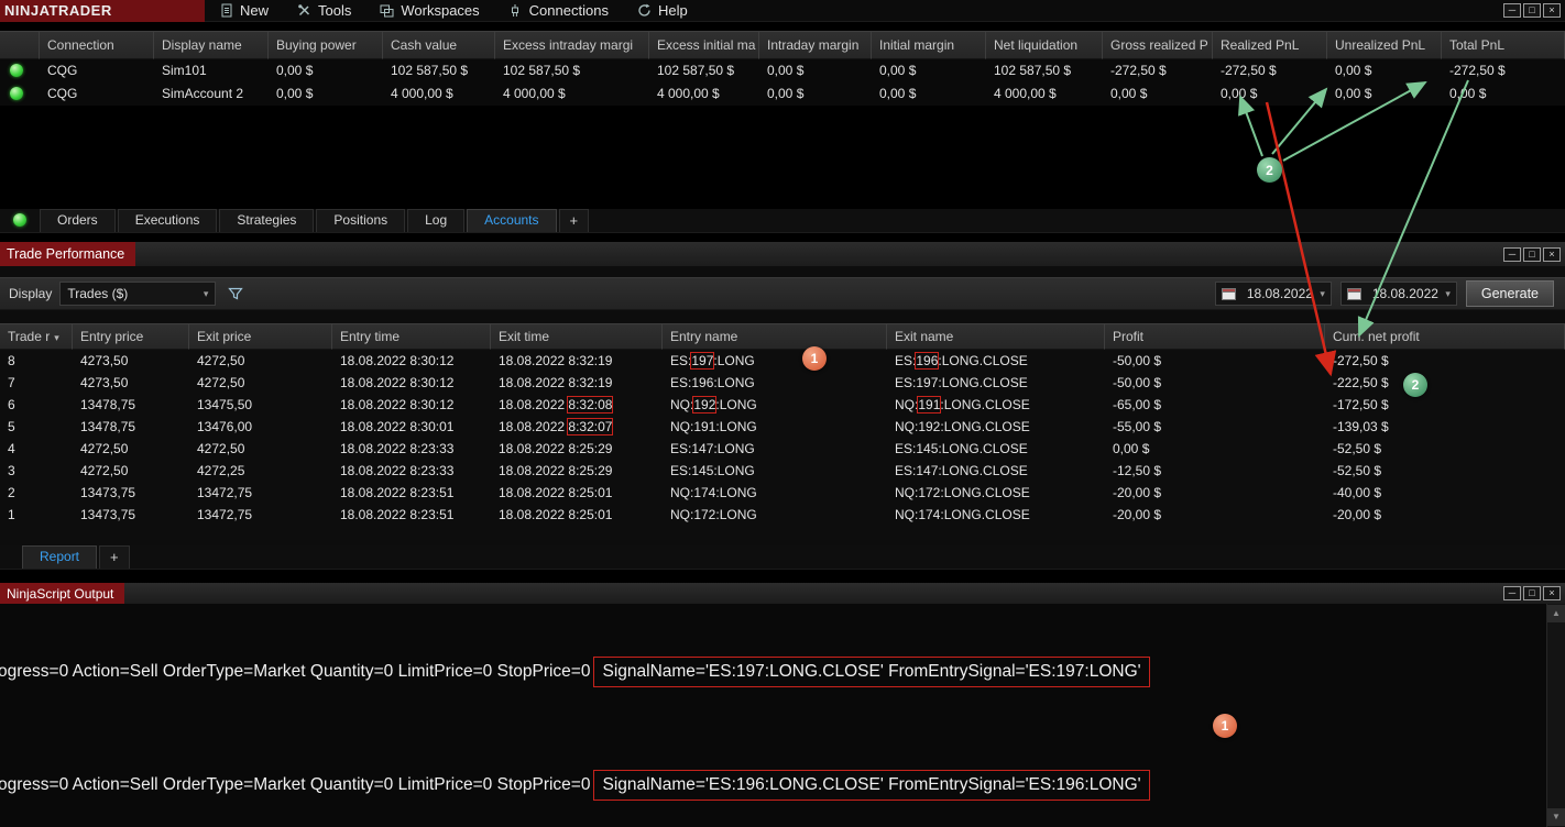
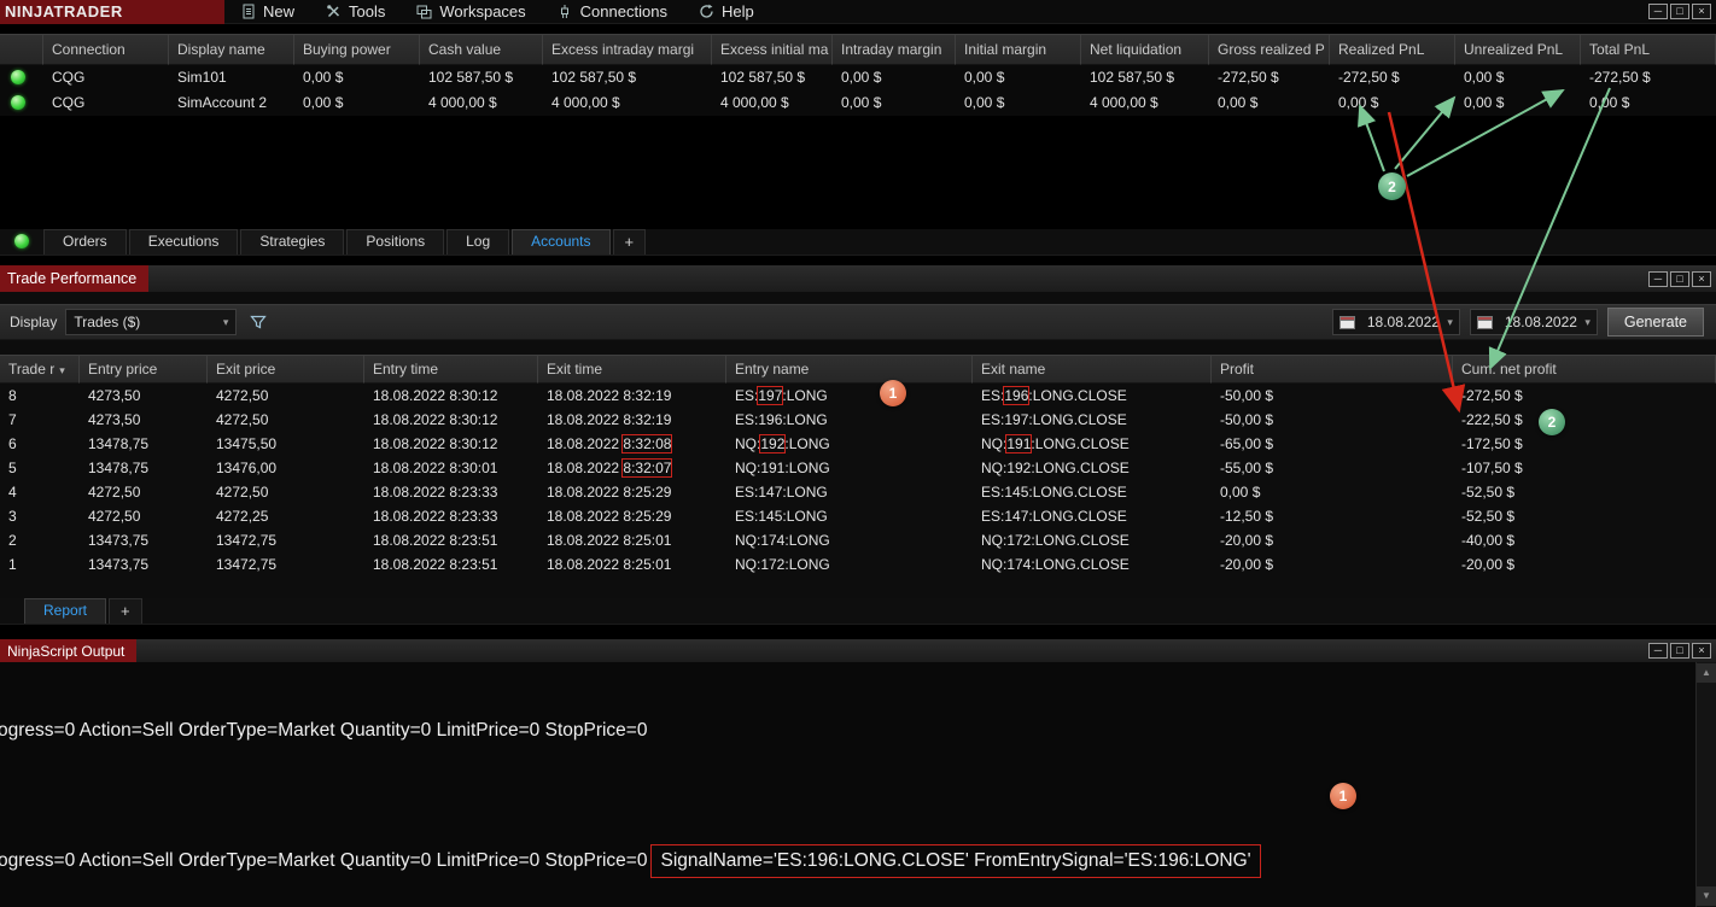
  NINJATRADER
  New
  Tools
  Workspaces
  Connections
  Help
  ─
  □
  ×
  Connection
  Display name
  Buying power
  Cash value
  Excess intraday margi
  Excess initial ma
  Intraday margin
  Initial margin
  Net liquidation
  Gross realized P
  Realized PnL
  Unrealized PnL
  Total PnL
  CQG
  Sim101
  0,00 $
  102 587,50 $
  102 587,50 $
  102 587,50 $
  0,00 $
  0,00 $
  102 587,50 $
  -272,50 $
  -272,50 $
  0,00 $
  -272,50 $
  CQG
  SimAccount 2
  0,00 $
  4 000,00 $
  4 000,00 $
  4 000,00 $
  0,00 $
  0,00 $
  4 000,00 $
  0,00 $
  0,00 $
  0,00 $
  0,00 $
  Orders
  Executions
  Strategies
  Positions
  Log
  Accounts
  +
  Trade Performance
  ─
  □
  ×
  Display
  Trades ($)
  ▾
  18.08.2022
  ▾
  8.08.2022
  ▾
  Generate
  Trade r ▾
  Entry price
  Exit price
  Entry time
  Exit time
  Entry name
  Exit name
  Profit
  Cum. net profit
  8
  4273,50
  4272,50
  18.08.2022 8:30:12
  18.08.2022 8:32:19
  ES:197:LONG
  ES:196:LONG.CLOSE
  -50,00 $
  -272,50 $
  7
  4273,50
  4272,50
  18.08.2022 8:30:12
  18.08.2022 8:32:19
  ES:196:LONG
  ES:197:LONG.CLOSE
  -50,00 $
  -222,50 $
  6
  13478,75
  13475,50
  18.08.2022 8:30:12
  18.08.2022 8:32:08
  NQ:192:LONG
  NQ:191:LONG.CLOSE
  -65,00 $
  -172,50 $
  5
  13478,75
  13476,00
  18.08.2022 8:30:01
  18.08.2022 8:32:07
  NQ:191:LONG
  NQ:192:LONG.CLOSE
  -55,00 $
- -139,03 $
+ -107,50 $
  4
  4272,50
  4272,50
  18.08.2022 8:23:33
  18.08.2022 8:25:29
  ES:147:LONG
  ES:145:LONG.CLOSE
  0,00 $
  -52,50 $
  3
  4272,50
  4272,25
  18.08.2022 8:23:33
  18.08.2022 8:25:29
  ES:145:LONG
  ES:147:LONG.CLOSE
  -12,50 $
  -52,50 $
  2
  13473,75
  13472,75
  18.08.2022 8:23:51
  18.08.2022 8:25:01
  NQ:174:LONG
  NQ:172:LONG.CLOSE
  -20,00 $
  -40,00 $
  1
  13473,75
  13472,75
  18.08.2022 8:23:51
  18.08.2022 8:25:01
  NQ:172:LONG
  NQ:174:LONG.CLOSE
  -20,00 $
  -20,00 $
  Report
  +
  NinjaScript Output
  ─
  □
  ×
  ▲
  ▼
  ogress=0 Action=Sell OrderType=Market Quantity=0 LimitPrice=0 StopPrice=0
- SignalName='ES:197:LONG.CLOSE' FromEntrySignal='ES:197:LONG'
  ogress=0 Action=Sell OrderType=Market Quantity=0 LimitPrice=0 StopPrice=0
  SignalName='ES:196:LONG.CLOSE' FromEntrySignal='ES:196:LONG'
  2
  2
  1
  1
